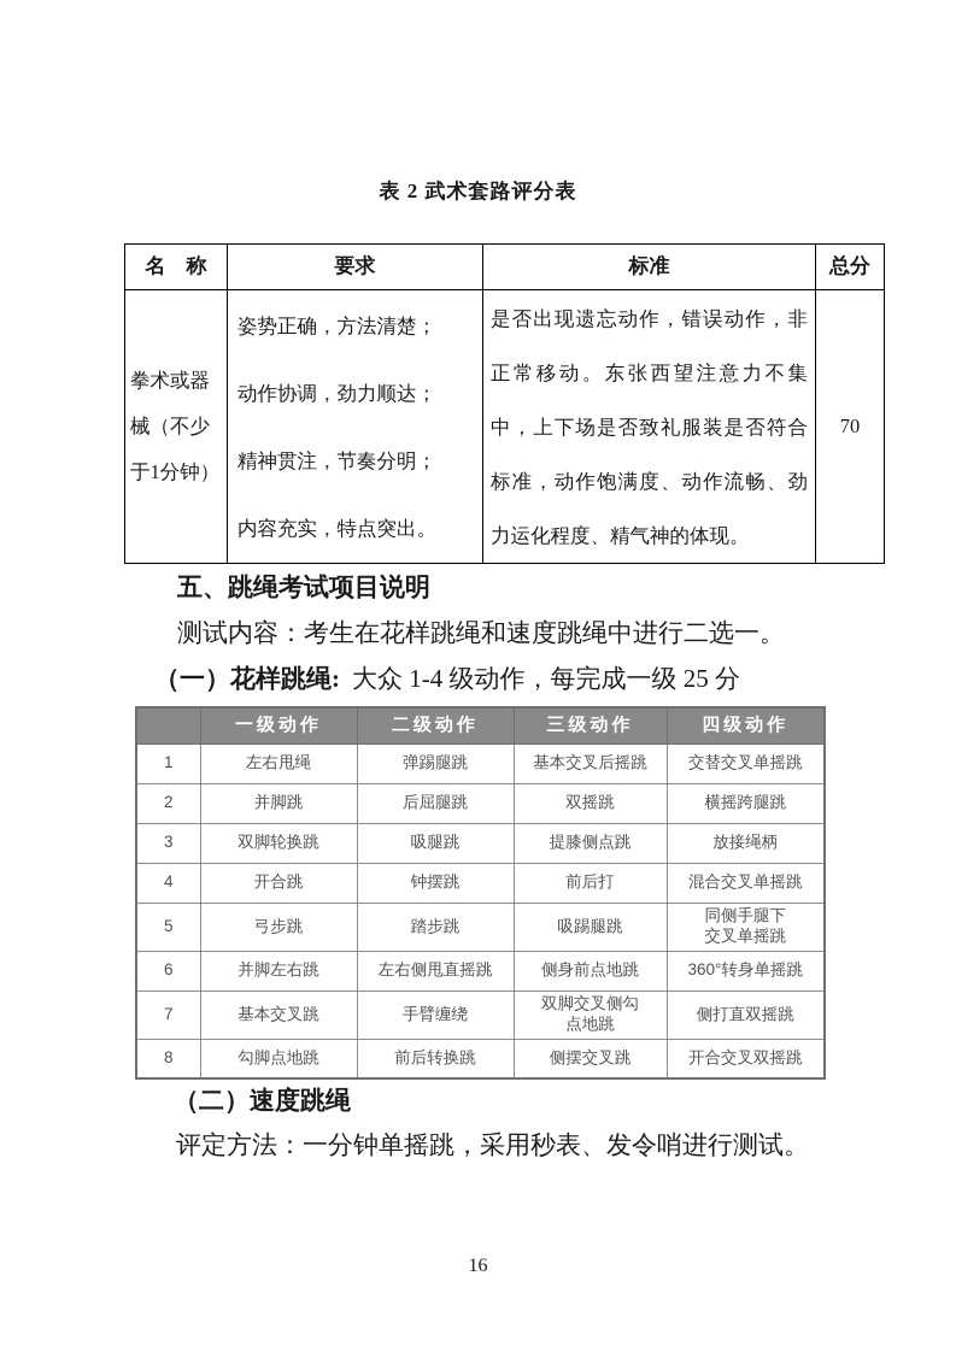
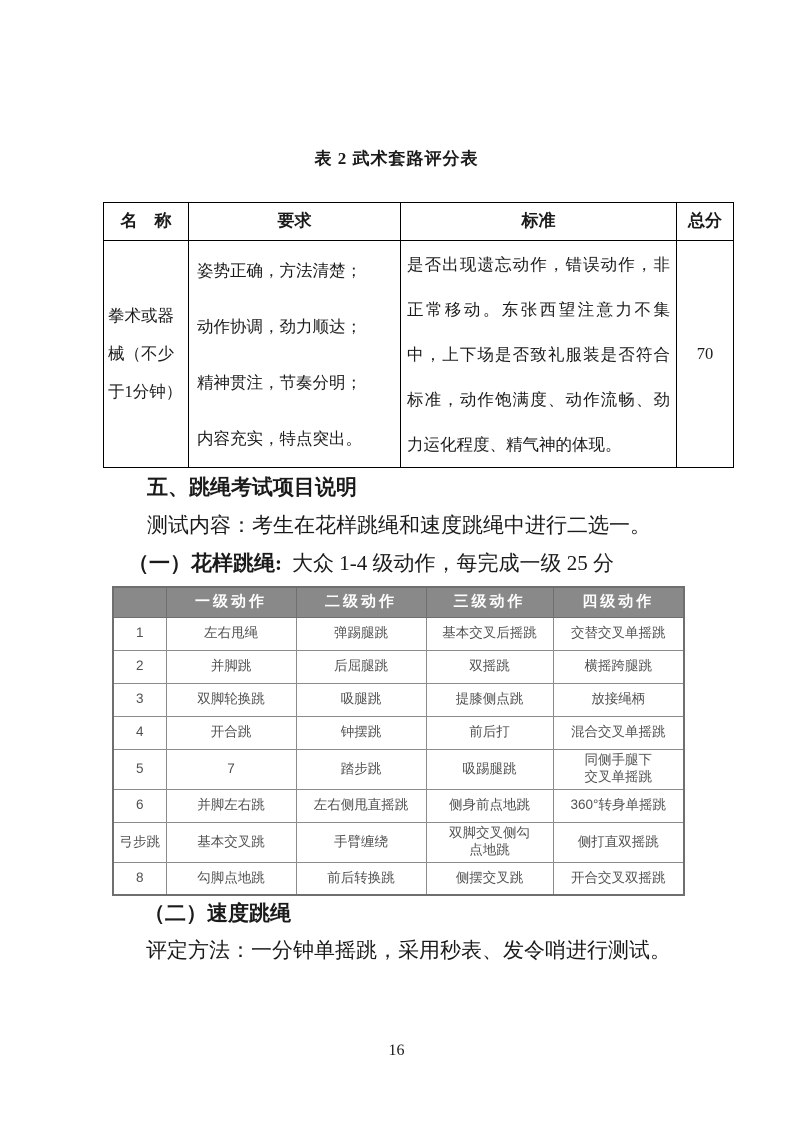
  表 2 武术套路评分表
  名 称	要求	标准	总分
  拳术或器械（不少于1分钟）	姿势正确，方法清楚； 动作协调，劲力顺达； 精神贯注，节奏分明； 内容充实，特点突出。	是否出现遗忘动作，错误动作，非正常移动。东张西望注意力不集中，上下场是否致礼服装是否符合标准，动作饱满度、动作流畅、劲力运化程度、精气神的体现。	70
  五、跳绳考试项目说明
  测试内容：考生在花样跳绳和速度跳绳中进行二选一。
  （一）花样跳绳: 大众 1-4 级动作，每完成一级 25 分
  	一级动作	二级动作	三级动作	四级动作
  1	左右甩绳	弹踢腿跳	基本交叉后摇跳	交替交叉单摇跳
  2	并脚跳	后屈腿跳	双摇跳	横摇跨腿跳
  3	双脚轮换跳	吸腿跳	提膝侧点跳	放接绳柄
  4	开合跳	钟摆跳	前后打	混合交叉单摇跳
- 5	弓步跳	踏步跳	吸踢腿跳	同侧手腿下 交叉单摇跳
+ 5	7	踏步跳	吸踢腿跳	同侧手腿下 交叉单摇跳
  6	并脚左右跳	左右侧甩直摇跳	侧身前点地跳	360°转身单摇跳
- 7	基本交叉跳	手臂缠绕	双脚交叉侧勾 点地跳	侧打直双摇跳
+ 弓步跳	基本交叉跳	手臂缠绕	双脚交叉侧勾 点地跳	侧打直双摇跳
  8	勾脚点地跳	前后转换跳	侧摆交叉跳	开合交叉双摇跳
  （二）速度跳绳
  评定方法：一分钟单摇跳，采用秒表、发令哨进行测试。
  16
